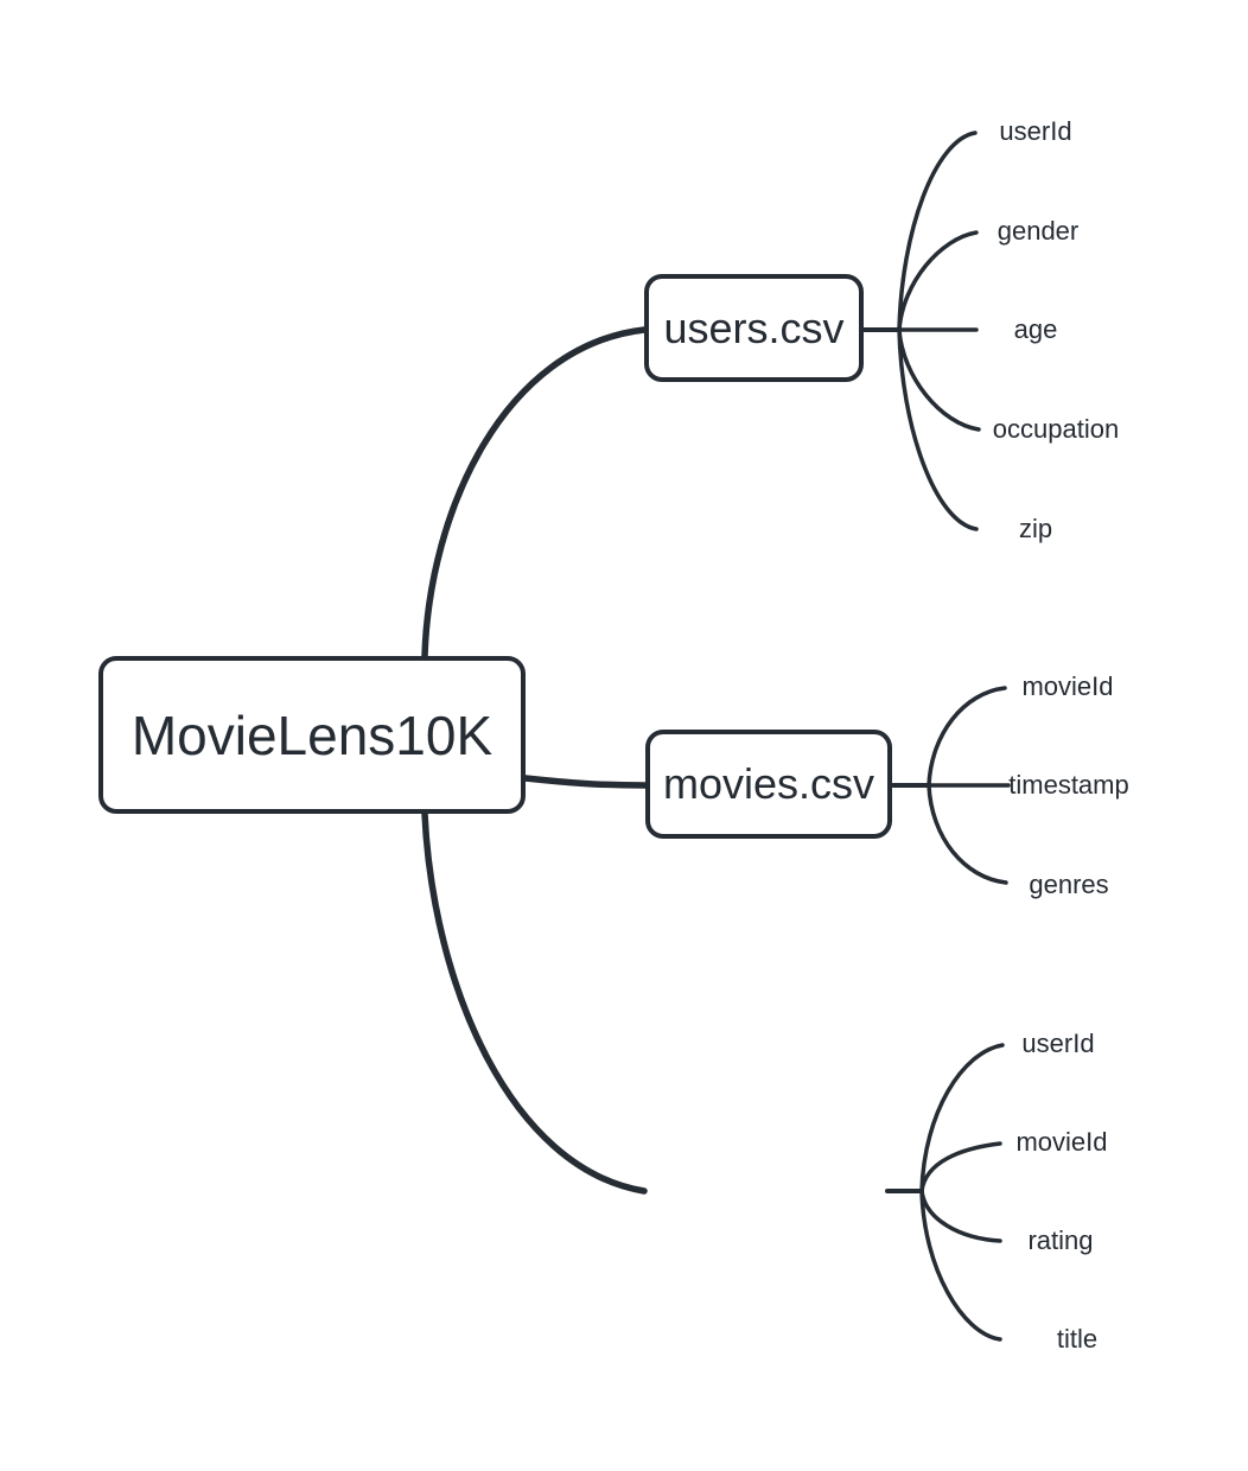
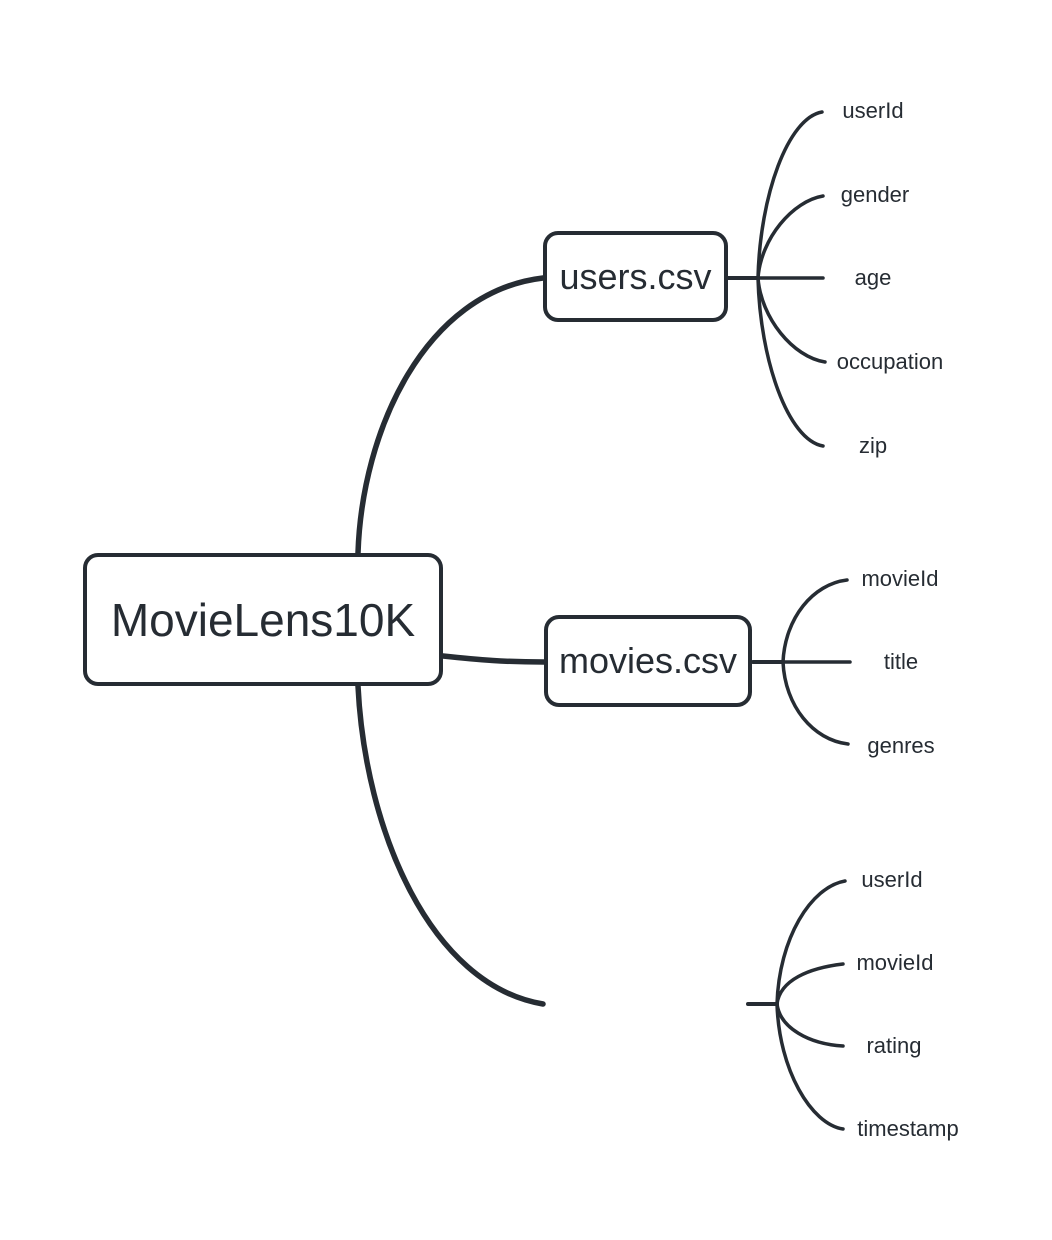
  MovieLens10K
  users.csv
  movies.csv
  userId
  gender
  age
  occupation
  zip
  movieId
- timestamp
+ title
  genres
  userId
  movieId
  rating
- title
+ timestamp
